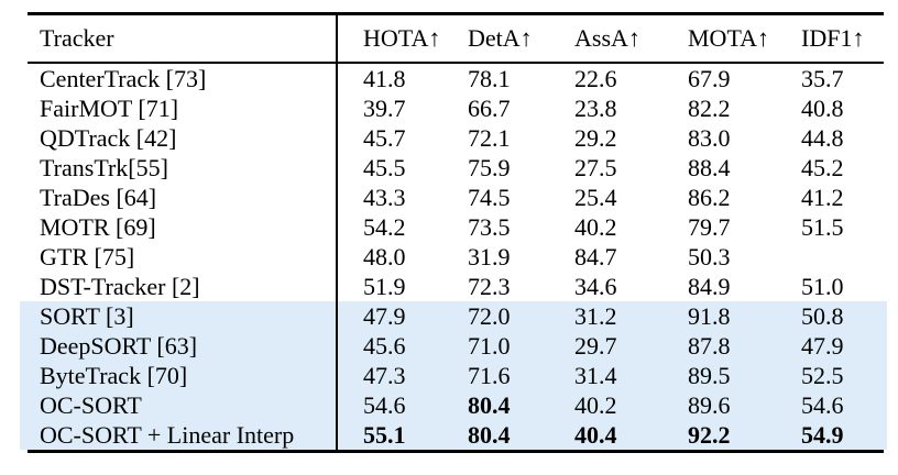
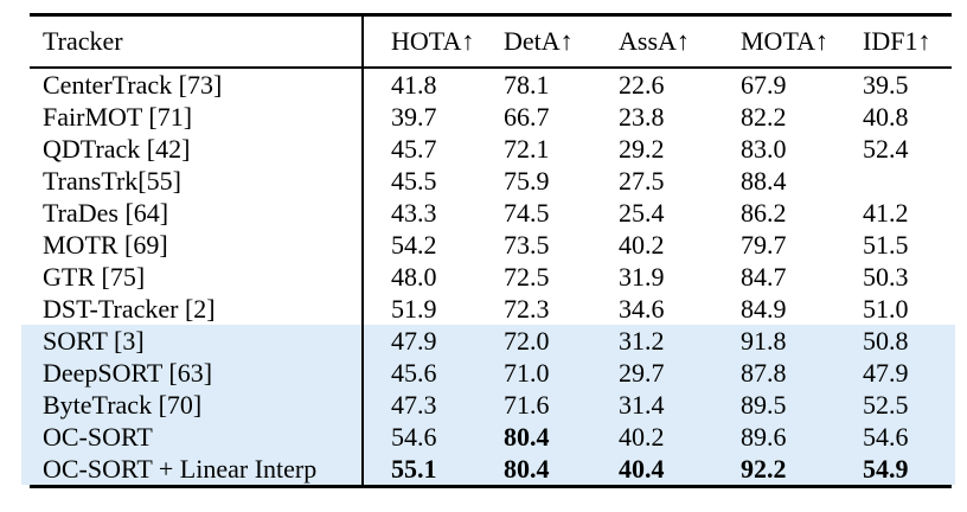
  Tracker
  HOTA↑
  DetA↑
  AssA↑
  MOTA↑
  IDF1↑
  CenterTrack [73]
  41.8
  78.1
  22.6
  67.9
- 35.7
+ 39.5
  FairMOT [71]
  39.7
  66.7
  23.8
  82.2
  40.8
  QDTrack [42]
  45.7
  72.1
  29.2
  83.0
- 44.8
+ 52.4
  TransTrk[55]
  45.5
  75.9
  27.5
  88.4
- 45.2
  TraDes [64]
  43.3
  74.5
  25.4
  86.2
  41.2
  MOTR [69]
  54.2
  73.5
  40.2
  79.7
  51.5
  GTR [75]
  48.0
+ 72.5
  31.9
  84.7
  50.3
  DST-Tracker [2]
  51.9
  72.3
  34.6
  84.9
  51.0
  SORT [3]
  47.9
  72.0
  31.2
  91.8
  50.8
  DeepSORT [63]
  45.6
  71.0
  29.7
  87.8
  47.9
  ByteTrack [70]
  47.3
  71.6
  31.4
  89.5
  52.5
  OC-SORT
  54.6
  80.4
  40.2
  89.6
  54.6
  OC-SORT + Linear Interp
  55.1
  80.4
  40.4
  92.2
  54.9
